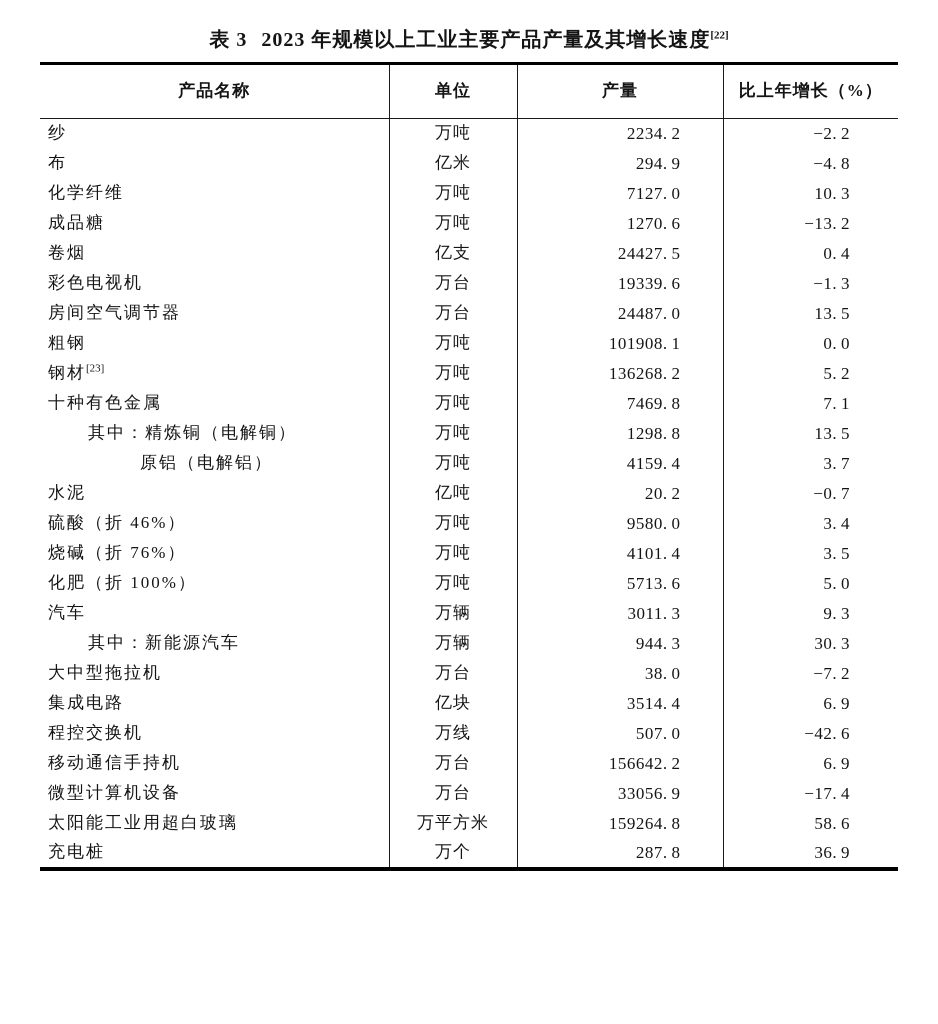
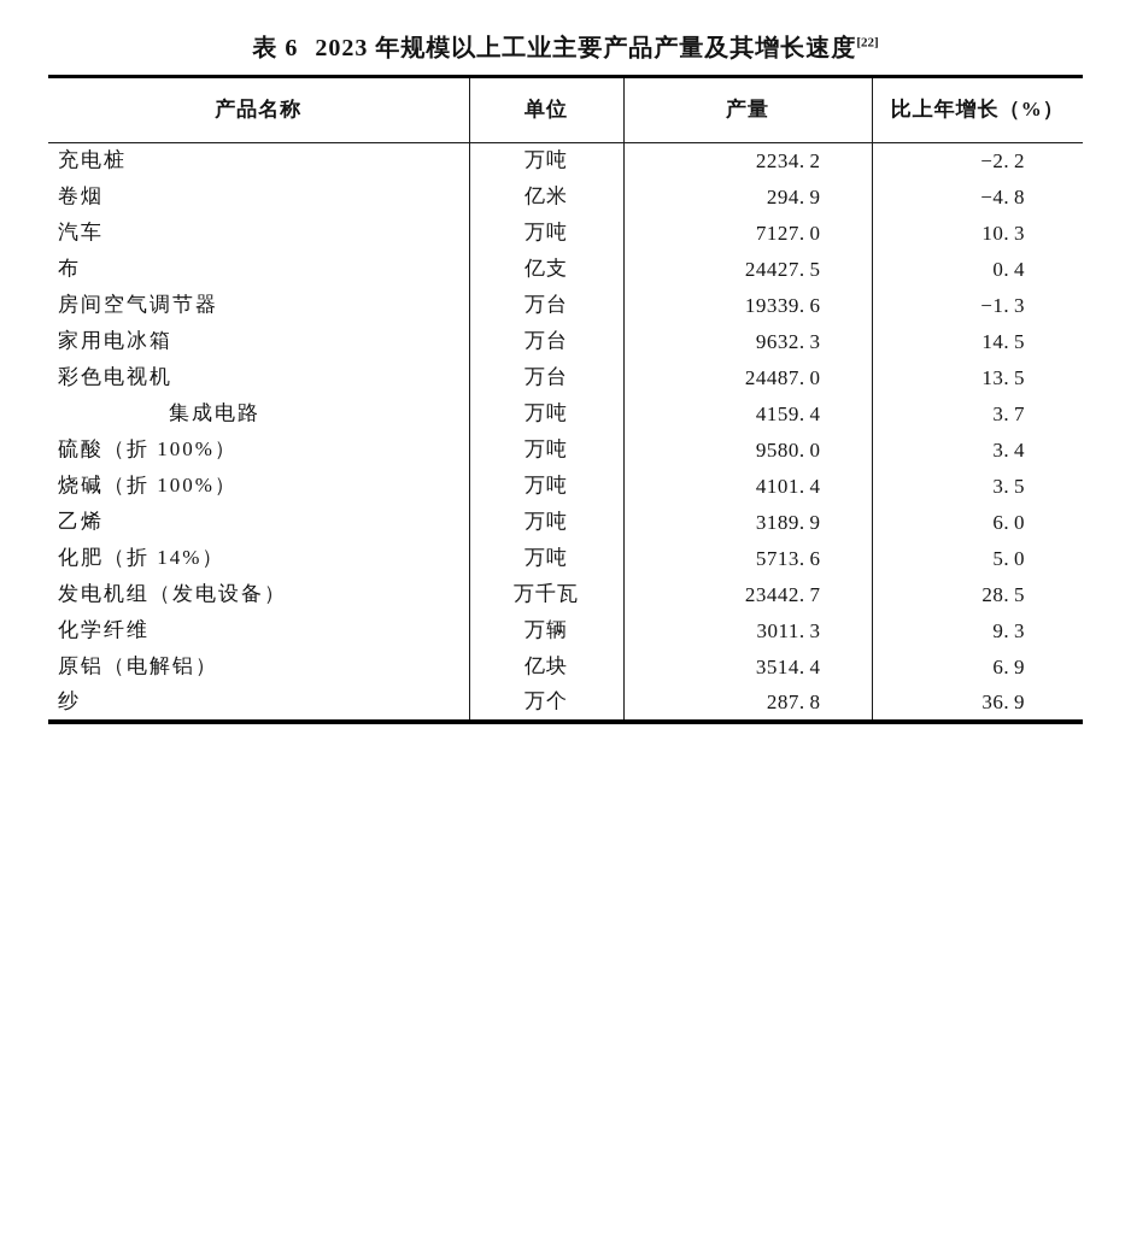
- 表 3 2023 年规模以上工业主要产品产量及其增长速度[22]
+ 表 6 2023 年规模以上工业主要产品产量及其增长速度[22]
  产品名称	单位	产量	比上年增长（%）
- 纱	万吨	2234. 2	−2. 2
+ 充电桩	万吨	2234. 2	−2. 2
- 布	亿米	294. 9	−4. 8
+ 卷烟	亿米	294. 9	−4. 8
- 化学纤维	万吨	7127. 0	10. 3
+ 汽车	万吨	7127. 0	10. 3
- 成品糖	万吨	1270. 6	−13. 2
- 卷烟	亿支	24427. 5	0. 4
+ 布	亿支	24427. 5	0. 4
- 彩色电视机	万台	19339. 6	−1. 3
+ 房间空气调节器	万台	19339. 6	−1. 3
+ 家用电冰箱	万台	9632. 3	14. 5
- 房间空气调节器	万台	24487. 0	13. 5
+ 彩色电视机	万台	24487. 0	13. 5
- 粗钢	万吨	101908. 1	0. 0
- 钢材[23]	万吨	136268. 2	5. 2
- 十种有色金属	万吨	7469. 8	7. 1
- 其中：精炼铜（电解铜）	万吨	1298. 8	13. 5
- 原铝（电解铝）	万吨	4159. 4	3. 7
+ 集成电路	万吨	4159. 4	3. 7
- 水泥	亿吨	20. 2	−0. 7
- 硫酸（折 46%）	万吨	9580. 0	3. 4
+ 硫酸（折 100%）	万吨	9580. 0	3. 4
- 烧碱（折 76%）	万吨	4101. 4	3. 5
+ 烧碱（折 100%）	万吨	4101. 4	3. 5
+ 乙烯	万吨	3189. 9	6. 0
- 化肥（折 100%）	万吨	5713. 6	5. 0
+ 化肥（折 14%）	万吨	5713. 6	5. 0
+ 发电机组（发电设备）	万千瓦	23442. 7	28. 5
- 汽车	万辆	3011. 3	9. 3
+ 化学纤维	万辆	3011. 3	9. 3
- 其中：新能源汽车	万辆	944. 3	30. 3
- 大中型拖拉机	万台	38. 0	−7. 2
- 集成电路	亿块	3514. 4	6. 9
+ 原铝（电解铝）	亿块	3514. 4	6. 9
- 程控交换机	万线	507. 0	−42. 6
- 移动通信手持机	万台	156642. 2	6. 9
- 微型计算机设备	万台	33056. 9	−17. 4
- 太阳能工业用超白玻璃	万平方米	159264. 8	58. 6
- 充电桩	万个	287. 8	36. 9
+ 纱	万个	287. 8	36. 9
